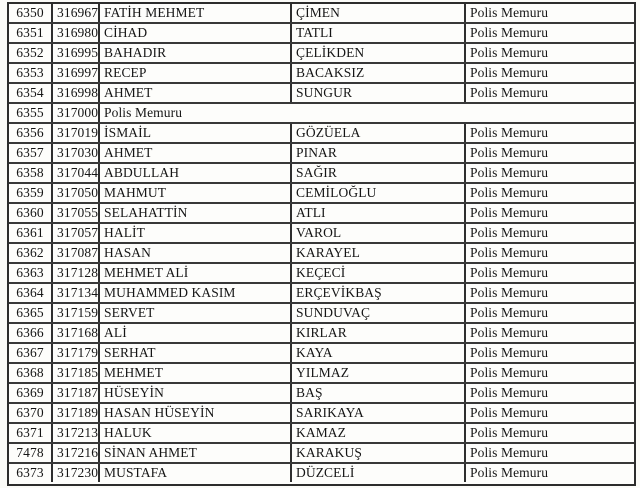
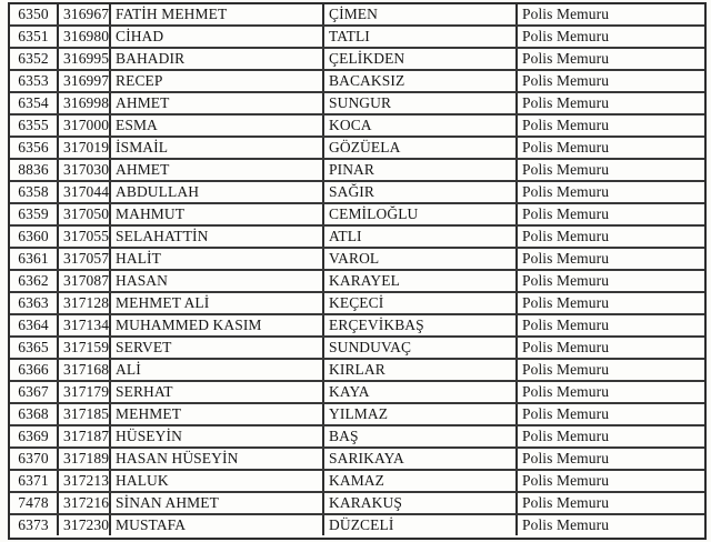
  6350
  316967
  FATİH MEHMET
  ÇİMEN
  Polis Memuru
  6351
  316980
  CİHAD
  TATLI
  Polis Memuru
  6352
  316995
  BAHADIR
  ÇELİKDEN
  Polis Memuru
  6353
  316997
  RECEP
  BACAKSIZ
  Polis Memuru
  6354
  316998
  AHMET
  SUNGUR
  Polis Memuru
  6355
  317000
+ ESMA
+ KOCA
  Polis Memuru
  6356
  317019
  İSMAİL
  GÖZÜELA
  Polis Memuru
- 6357
+ 8836
  317030
  AHMET
  PINAR
  Polis Memuru
  6358
  317044
  ABDULLAH
  SAĞIR
  Polis Memuru
  6359
  317050
  MAHMUT
  CEMİLOĞLU
  Polis Memuru
  6360
  317055
  SELAHATTİN
  ATLI
  Polis Memuru
  6361
  317057
  HALİT
  VAROL
  Polis Memuru
  6362
  317087
  HASAN
  KARAYEL
  Polis Memuru
  6363
  317128
  MEHMET ALİ
  KEÇECİ
  Polis Memuru
  6364
  317134
  MUHAMMED KASIM
  ERÇEVİKBAŞ
  Polis Memuru
  6365
  317159
  SERVET
  SUNDUVAÇ
  Polis Memuru
  6366
  317168
  ALİ
  KIRLAR
  Polis Memuru
  6367
  317179
  SERHAT
  KAYA
  Polis Memuru
  6368
  317185
  MEHMET
  YILMAZ
  Polis Memuru
  6369
  317187
  HÜSEYİN
  BAŞ
  Polis Memuru
  6370
  317189
  HASAN HÜSEYİN
  SARIKAYA
  Polis Memuru
  6371
  317213
  HALUK
  KAMAZ
  Polis Memuru
  7478
  317216
  SİNAN AHMET
  KARAKUŞ
  Polis Memuru
  6373
  317230
  MUSTAFA
  DÜZCELİ
  Polis Memuru
